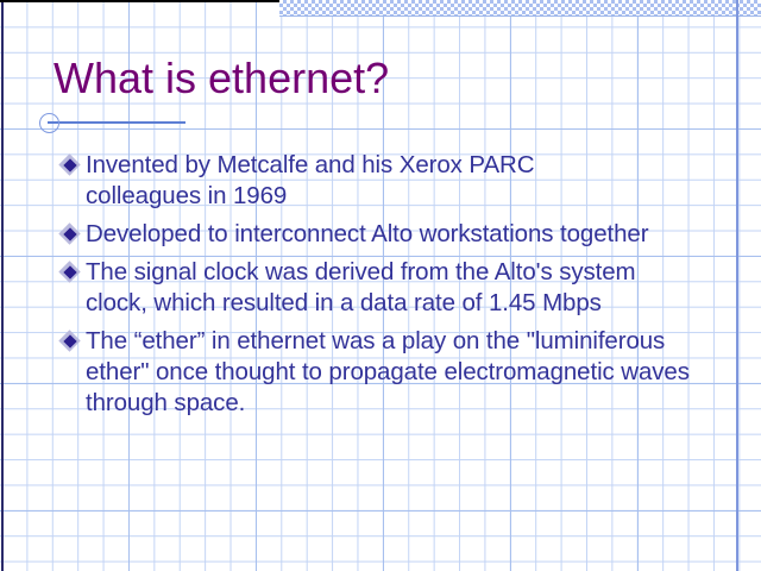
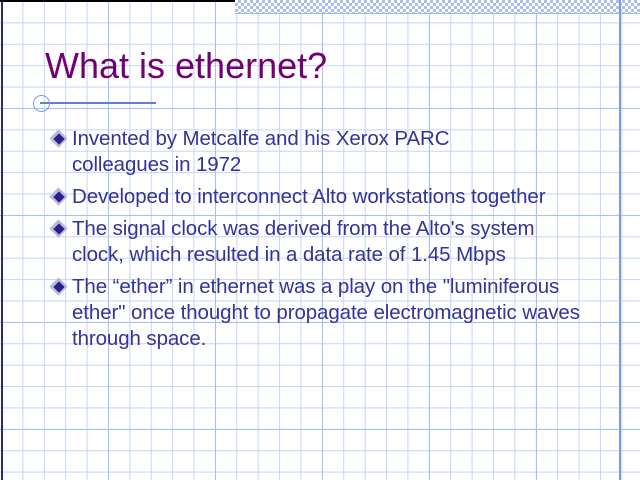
  What is ethernet?
- Invented by Metcalfe and his Xerox PARC colleagues in 1969
+ Invented by Metcalfe and his Xerox PARC colleagues in 1972
  Developed to interconnect Alto workstations together
  The signal clock was derived from the Alto's system clock, which resulted in a data rate of 1.45 Mbps
  The “ether” in ethernet was a play on the "luminiferous ether" once thought to propagate electromagnetic waves through space.
